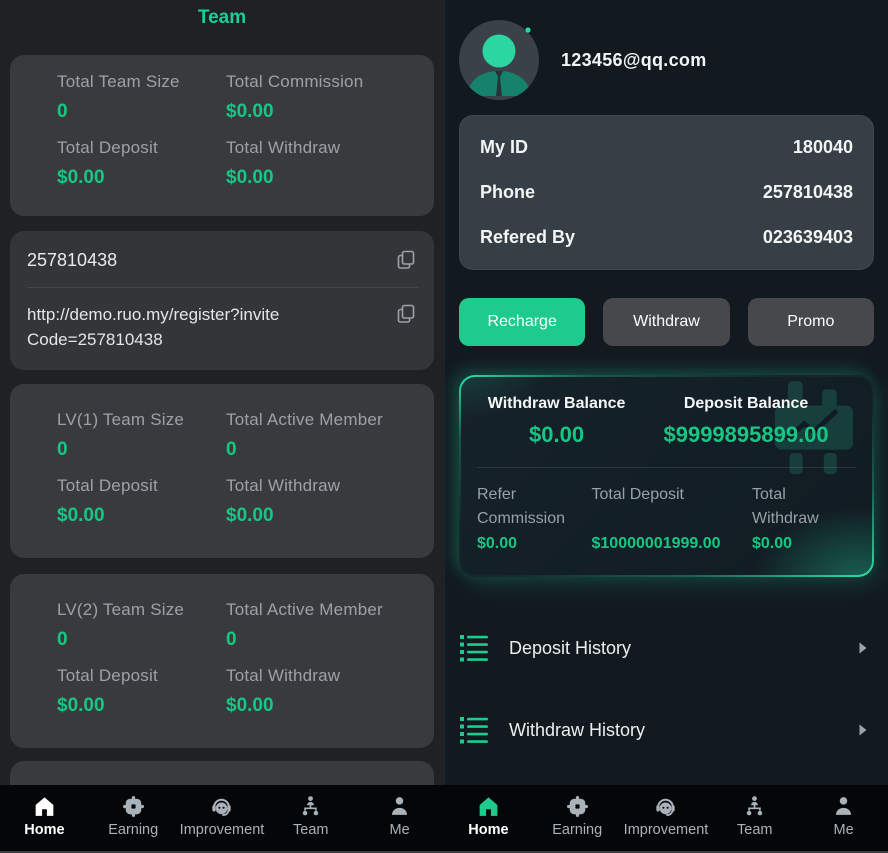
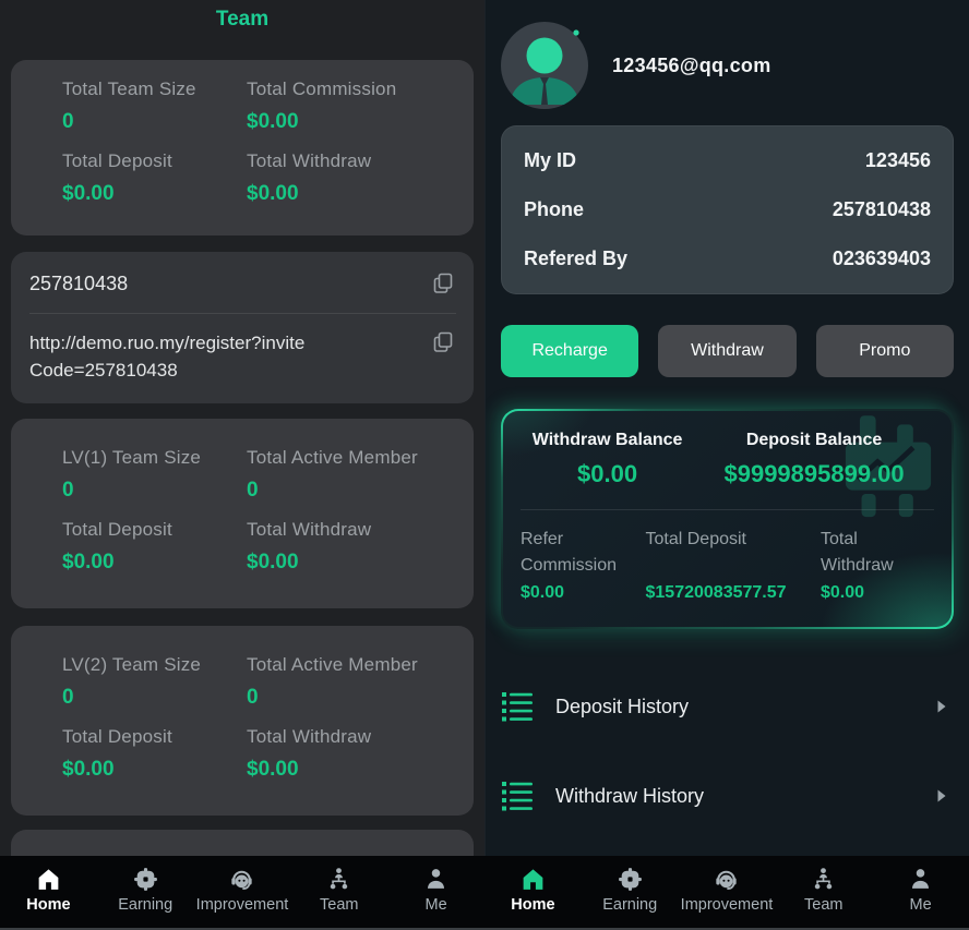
  Team
  Total Team Size
  0
  Total Commission
  $0.00
  Total Deposit
  $0.00
  Total Withdraw
  $0.00
  257810438
  http://demo.ruo.my/register?inviteCode=257810438
  LV(1) Team Size
  0
  Total Active Member
  0
  Total Deposit
  $0.00
  Total Withdraw
  $0.00
  LV(2) Team Size
  0
  Total Active Member
  0
  Total Deposit
  $0.00
  Total Withdraw
  $0.00
  123456@qq.com
  My ID
- 180040
+ 123456
  Phone
  257810438
  Refered By
  023639403
  Recharge
  Withdraw
  Promo
  Withdraw Balance
  $0.00
  Deposit Balance
  $9999895899.00
  Refer Commission
  $0.00
  Total Deposit
- $10000001999.00
+ $15720083577.57
  Total Withdraw
  $0.00
  Deposit History
  Withdraw History
  Home
  Earning
  Improvement
  Team
  Me
  Home
  Earning
  Improvement
  Team
  Me
